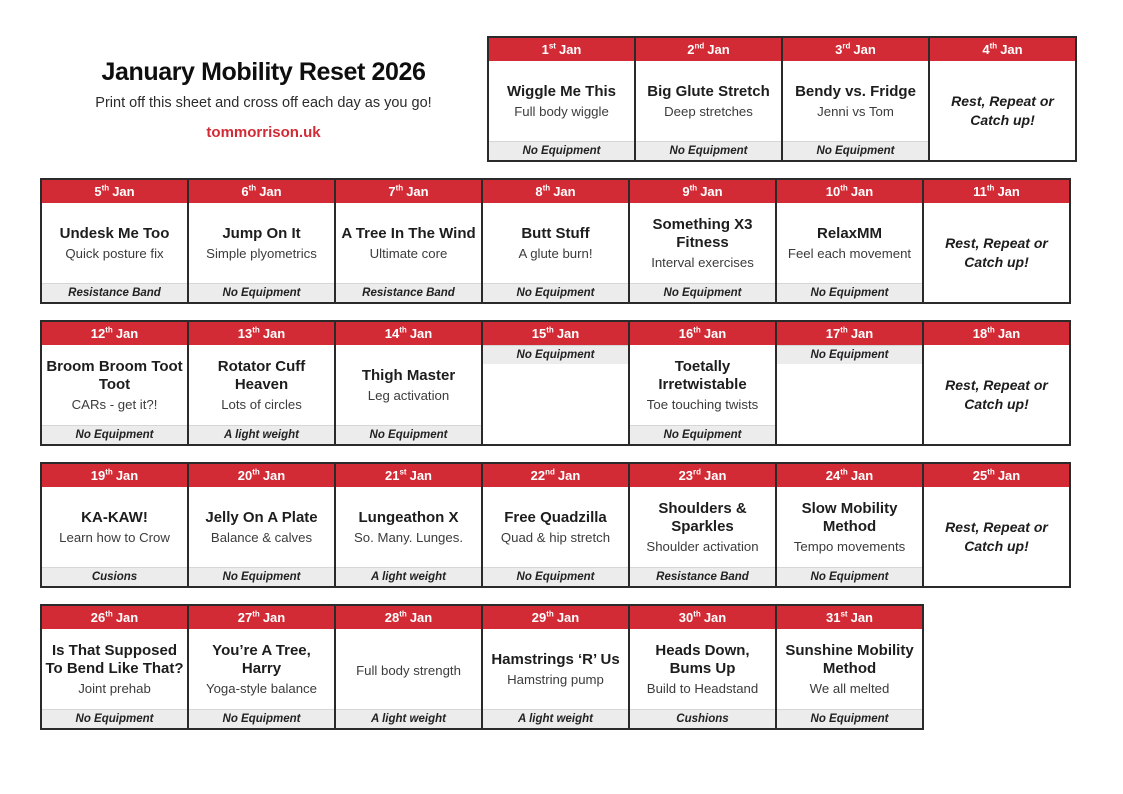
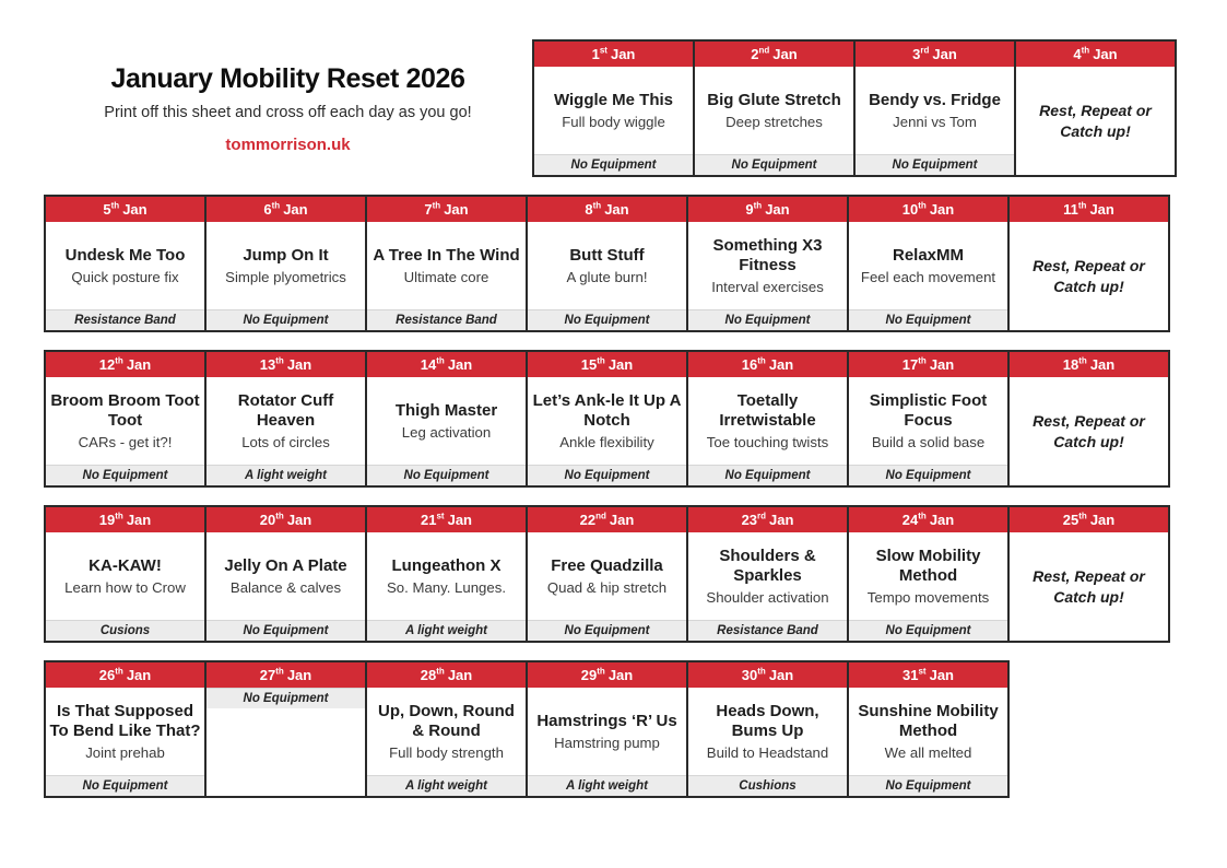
  January Mobility Reset 2026
  Print off this sheet and cross off each day as you go!
  tommorrison.uk
  1st Jan
  Wiggle Me This
  Full body wiggle
  No Equipment
  2nd Jan
  Big Glute Stretch
  Deep stretches
  No Equipment
  3rd Jan
  Bendy vs. Fridge
  Jenni vs Tom
  No Equipment
  4th Jan
  Rest, Repeat or Catch up!
  5th Jan
  Undesk Me Too
  Quick posture fix
  Resistance Band
  6th Jan
  Jump On It
  Simple plyometrics
  No Equipment
  7th Jan
  A Tree In The Wind
  Ultimate core
  Resistance Band
  8th Jan
  Butt Stuff
  A glute burn!
  No Equipment
  9th Jan
  Something X3 Fitness
  Interval exercises
  No Equipment
  10th Jan
  RelaxMM
  Feel each movement
  No Equipment
  11th Jan
  Rest, Repeat or Catch up!
  12th Jan
  Broom Broom Toot Toot
  CARs - get it?!
  No Equipment
  13th Jan
  Rotator Cuff Heaven
  Lots of circles
  A light weight
  14th Jan
  Thigh Master
  Leg activation
  No Equipment
  15th Jan
+ Let’s Ank-le It Up A Notch
+ Ankle flexibility
  No Equipment
  16th Jan
  Toetally Irretwistable
  Toe touching twists
  No Equipment
  17th Jan
+ Simplistic Foot Focus
+ Build a solid base
  No Equipment
  18th Jan
  Rest, Repeat or Catch up!
  19th Jan
  KA-KAW!
  Learn how to Crow
  Cusions
  20th Jan
  Jelly On A Plate
  Balance & calves
  No Equipment
  21st Jan
  Lungeathon X
  So. Many. Lunges.
  A light weight
  22nd Jan
  Free Quadzilla
  Quad & hip stretch
  No Equipment
  23rd Jan
  Shoulders & Sparkles
  Shoulder activation
  Resistance Band
  24th Jan
  Slow Mobility Method
  Tempo movements
  No Equipment
  25th Jan
  Rest, Repeat or Catch up!
  26th Jan
  Is That Supposed To Bend Like That?
  Joint prehab
  No Equipment
  27th Jan
- You’re A Tree, Harry
- Yoga-style balance
  No Equipment
  28th Jan
+ Up, Down, Round & Round
  Full body strength
  A light weight
  29th Jan
  Hamstrings ‘R’ Us
  Hamstring pump
  A light weight
  30th Jan
  Heads Down, Bums Up
  Build to Headstand
  Cushions
  31st Jan
  Sunshine Mobility Method
  We all melted
  No Equipment
